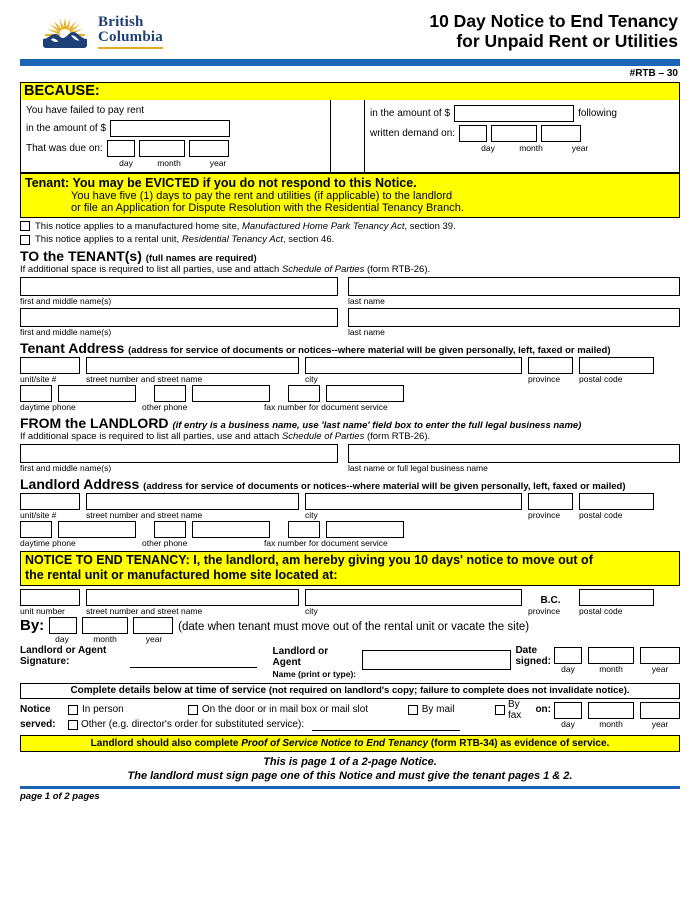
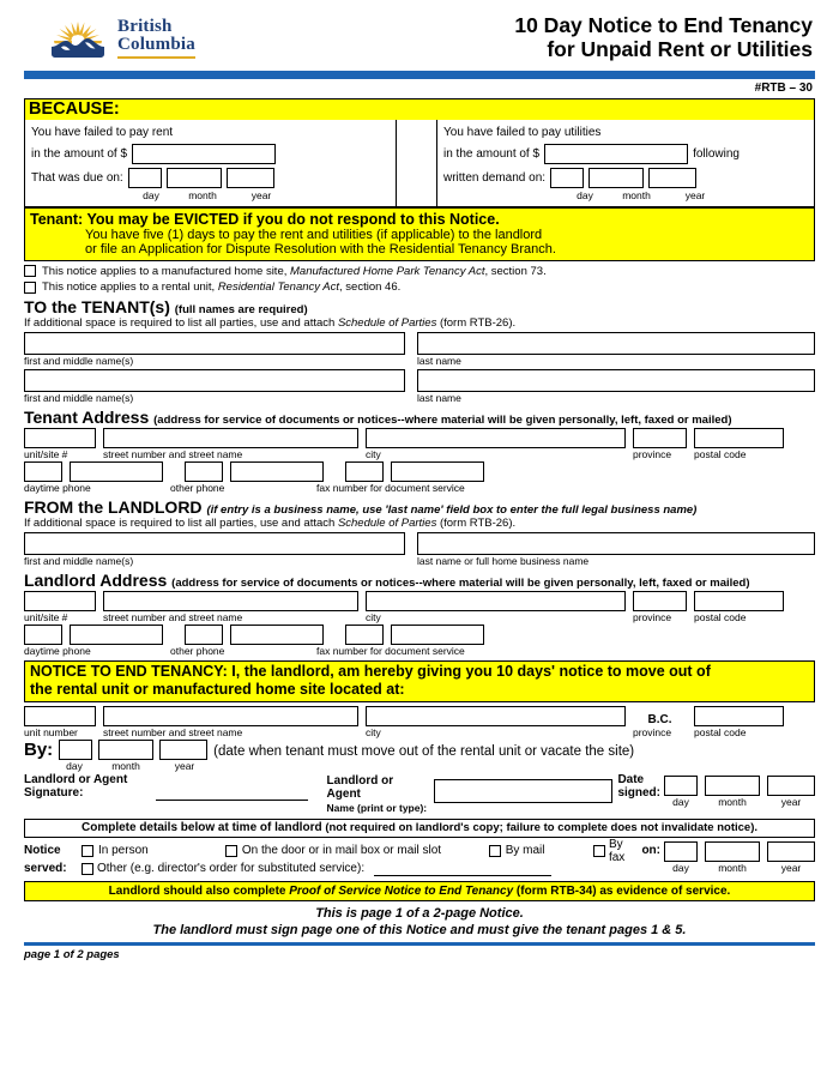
  British
  Columbia
  10 Day Notice to End Tenancy
  for Unpaid Rent or Utilities
  #RTB – 30
  BECAUSE:
  You have failed to pay rent
  in the amount of $
  That was due on:
  day
  month
  year
+ You have failed to pay utilities
  in the amount of $
  following
  written demand on:
  day
  month
  year
  Tenant: You may be EVICTED if you do not respond to this Notice.
  You have five (1) days to pay the rent and utilities (if applicable) to the landlord
  or file an Application for Dispute Resolution with the Residential Tenancy Branch.
- This notice applies to a manufactured home site, Manufactured Home Park Tenancy Act, section 39.
+ This notice applies to a manufactured home site, Manufactured Home Park Tenancy Act, section 73.
  This notice applies to a rental unit, Residential Tenancy Act, section 46.
  TO the TENANT(s) (full names are required)
  If additional space is required to list all parties, use and attach Schedule of Parties (form RTB-26).
  first and middle name(s)
  last name
  first and middle name(s)
  last name
  Tenant Address (address for service of documents or notices--where material will be given personally, left, faxed or mailed)
  unit/site #
  street number and street name
  city
  province
  postal code
  daytime phone
  other phone
  fax number for document service
  FROM the LANDLORD (if entry is a business name, use 'last name' field box to enter the full legal business name)
  If additional space is required to list all parties, use and attach Schedule of Parties (form RTB-26).
  first and middle name(s)
- last name or full legal business name
+ last name or full home business name
  Landlord Address (address for service of documents or notices--where material will be given personally, left, faxed or mailed)
  unit/site #
  street number and street name
  city
  province
  postal code
  daytime phone
  other phone
  fax number for document service
  NOTICE TO END TENANCY: I, the landlord, am hereby giving you 10 days' notice to move out of
  the rental unit or manufactured home site located at:
  B.C.
  unit number
  street number and street name
  city
  province
  postal code
  By:
  (date when tenant must move out of the rental unit or vacate the site)
  day
  month
  year
  Landlord or Agent
  Signature:
  Landlord or Agent
  Name (print or type):
  Date
  signed:
  day
  month
  year
- Complete details below at time of service (not required on landlord's copy; failure to complete does not invalidate notice).
+ Complete details below at time of landlord (not required on landlord's copy; failure to complete does not invalidate notice).
  Notice
  served:
  In person
  On the door or in mail box or mail slot
  By mail
  By fax
  Other (e.g. director's order for substituted service):
  on:
  day
  month
  year
  Landlord should also complete Proof of Service Notice to End Tenancy (form RTB-34) as evidence of service.
  This is page 1 of a 2-page Notice.
- The landlord must sign page one of this Notice and must give the tenant pages 1 & 2.
+ The landlord must sign page one of this Notice and must give the tenant pages 1 & 5.
  page 1 of 2 pages
